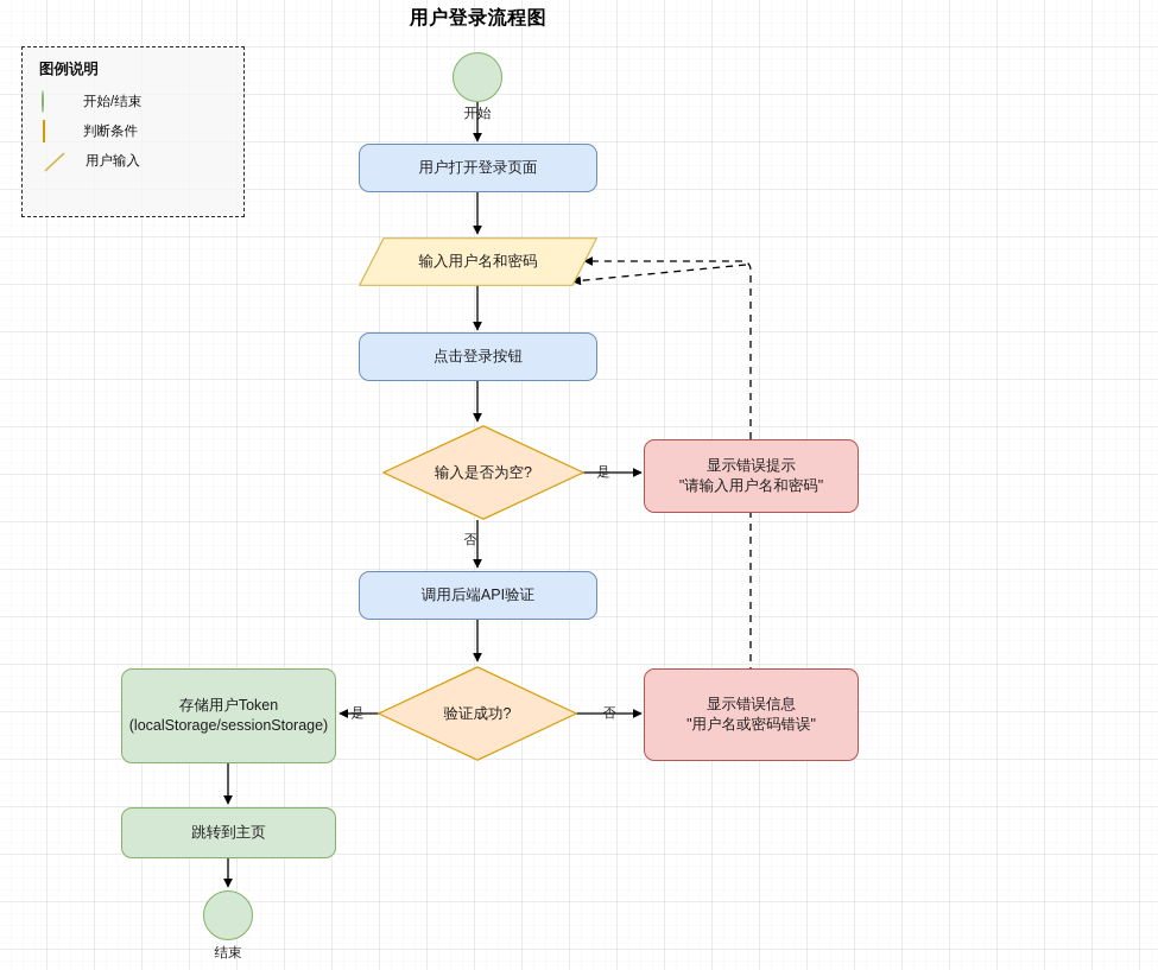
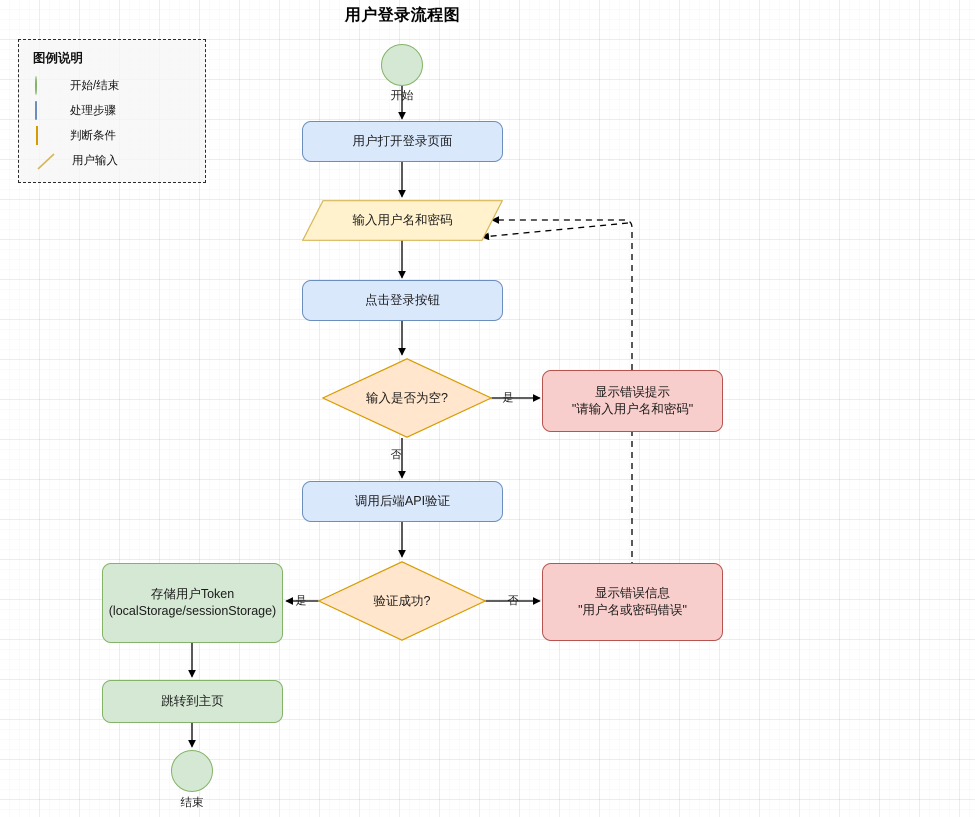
  用户登录流程图
  图例说明
  开始/结束
+ 处理步骤
  判断条件
  用户输入
  开始
  用户打开登录页面
  输入用户名和密码
  点击登录按钮
  输入是否为空?
  是
  否
  显示错误提示
  "请输入用户名和密码"
  调用后端API验证
  验证成功?
  是
  否
  显示错误信息
  "用户名或密码错误"
  存储用户Token
  (localStorage/sessionStorage)
  跳转到主页
  结束
